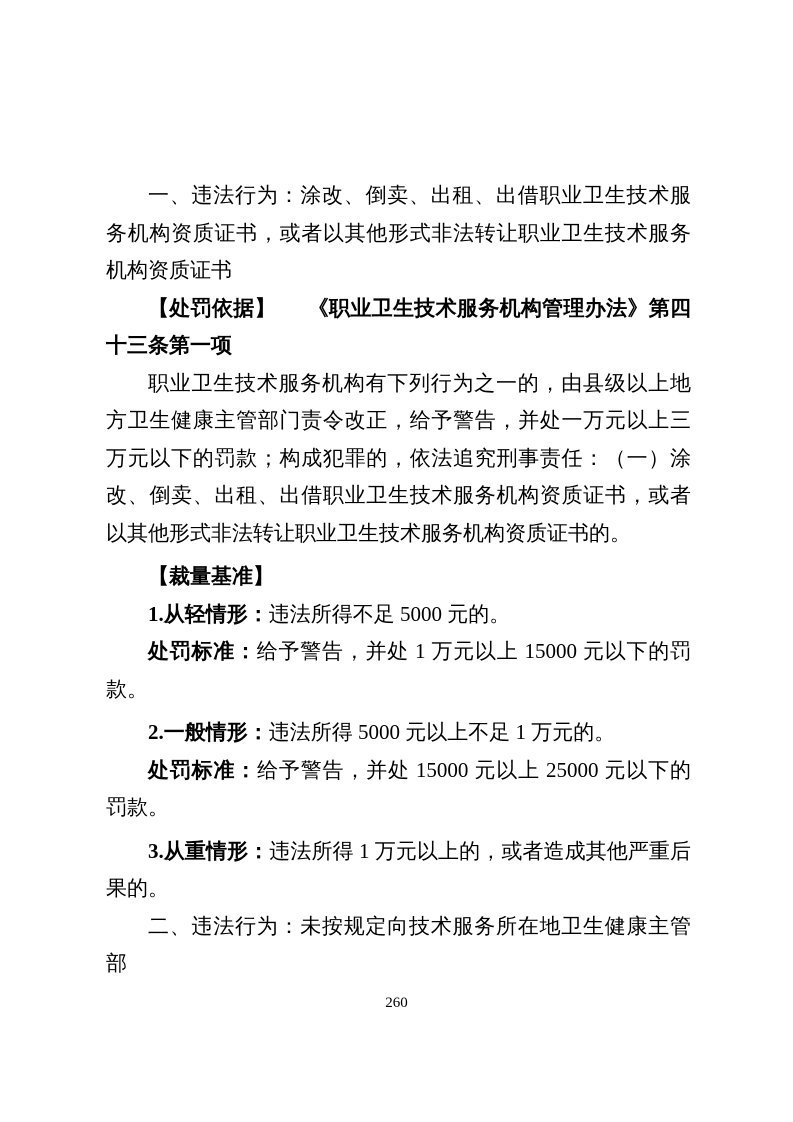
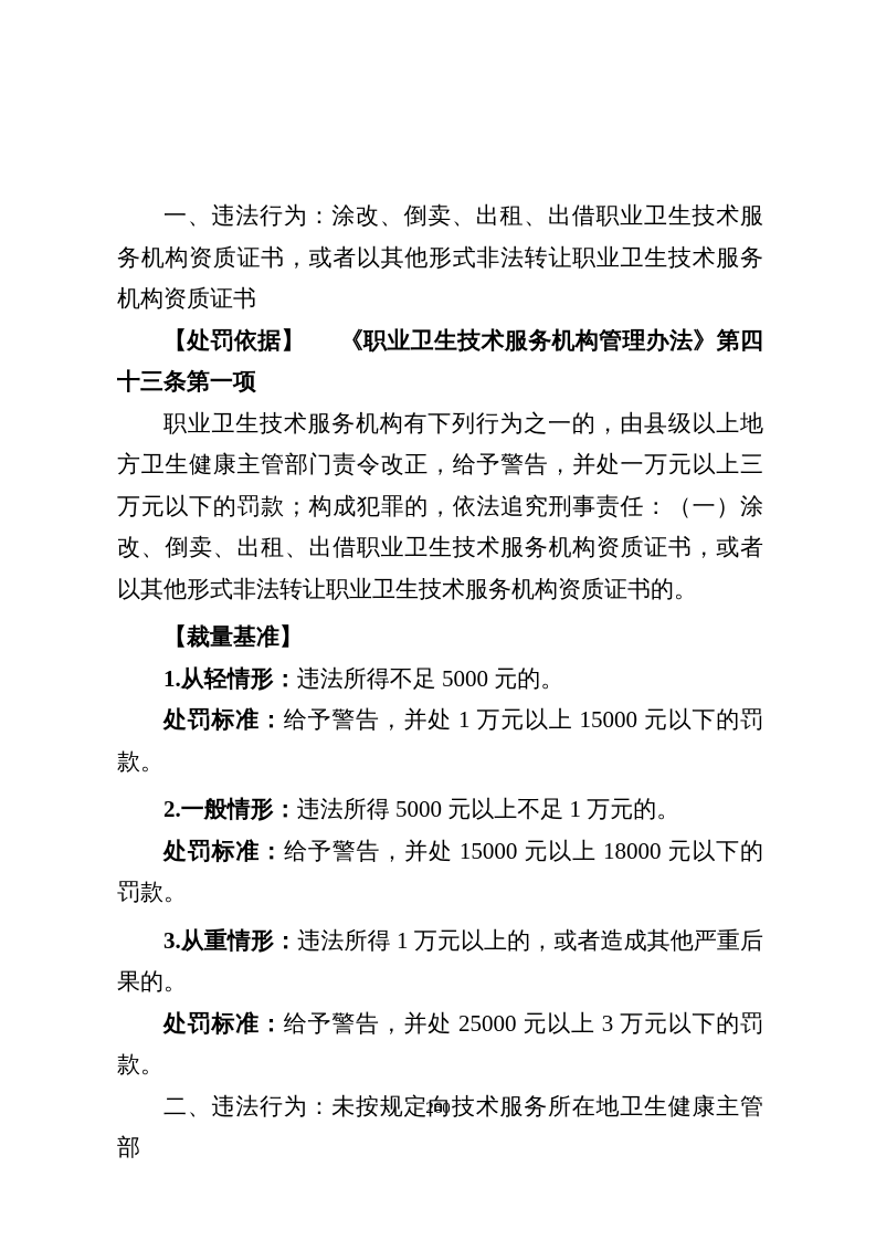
  一、违法行为：涂改、倒卖、出租、出借职业卫生技术服务机构资质证书，或者以其他形式非法转让职业卫生技术服务机构资质证书
  【处罚依据】 《职业卫生技术服务机构管理办法》第四十三条第一项
  职业卫生技术服务机构有下列行为之一的，由县级以上地方卫生健康主管部门责令改正，给予警告，并处一万元以上三万元以下的罚款；构成犯罪的，依法追究刑事责任：（一）涂改、倒卖、出租、出借职业卫生技术服务机构资质证书，或者以其他形式非法转让职业卫生技术服务机构资质证书的。
  【裁量基准】
  1.从轻情形：违法所得不足 5000 元的。
  处罚标准：给予警告，并处 1 万元以上 15000 元以下的罚款。
  2.一般情形：违法所得 5000 元以上不足 1 万元的。
- 处罚标准：给予警告，并处 15000 元以上 25000 元以下的罚款。
+ 处罚标准：给予警告，并处 15000 元以上 18000 元以下的罚款。
  3.从重情形：违法所得 1 万元以上的，或者造成其他严重后果的。
+ 处罚标准：给予警告，并处 25000 元以上 3 万元以下的罚款。
  二、违法行为：未按规定向技术服务所在地卫生健康主管部
  260
